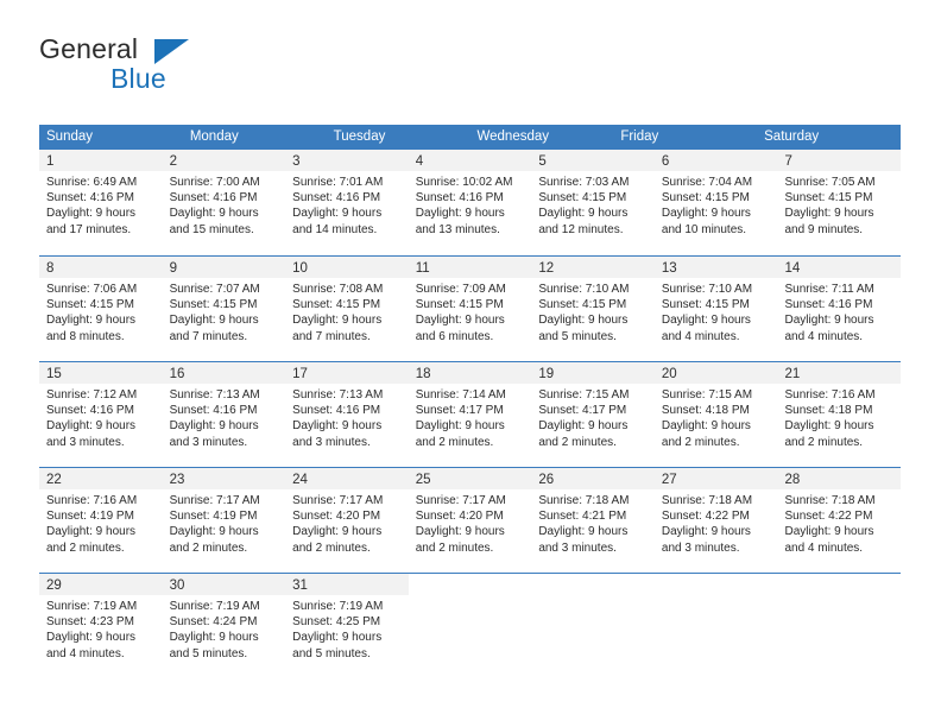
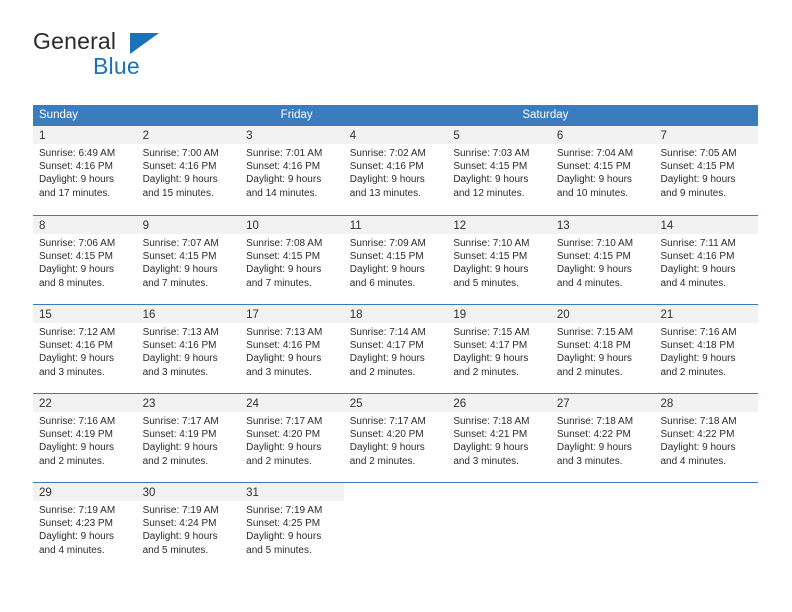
  General
  Blue
  Sunday
- Monday
- Tuesday
- Wednesday
  Friday
  Saturday
  1
  Sunrise: 6:49 AM
  Sunset: 4:16 PM
  Daylight: 9 hours
  and 17 minutes.
  2
  Sunrise: 7:00 AM
  Sunset: 4:16 PM
  Daylight: 9 hours
  and 15 minutes.
  3
  Sunrise: 7:01 AM
  Sunset: 4:16 PM
  Daylight: 9 hours
  and 14 minutes.
  4
- Sunrise: 10:02 AM
+ Sunrise: 7:02 AM
  Sunset: 4:16 PM
  Daylight: 9 hours
  and 13 minutes.
  5
  Sunrise: 7:03 AM
  Sunset: 4:15 PM
  Daylight: 9 hours
  and 12 minutes.
  6
  Sunrise: 7:04 AM
  Sunset: 4:15 PM
  Daylight: 9 hours
  and 10 minutes.
  7
  Sunrise: 7:05 AM
  Sunset: 4:15 PM
  Daylight: 9 hours
  and 9 minutes.
  8
  Sunrise: 7:06 AM
  Sunset: 4:15 PM
  Daylight: 9 hours
  and 8 minutes.
  9
  Sunrise: 7:07 AM
  Sunset: 4:15 PM
  Daylight: 9 hours
  and 7 minutes.
  10
  Sunrise: 7:08 AM
  Sunset: 4:15 PM
  Daylight: 9 hours
  and 7 minutes.
  11
  Sunrise: 7:09 AM
  Sunset: 4:15 PM
  Daylight: 9 hours
  and 6 minutes.
  12
  Sunrise: 7:10 AM
  Sunset: 4:15 PM
  Daylight: 9 hours
  and 5 minutes.
  13
  Sunrise: 7:10 AM
  Sunset: 4:15 PM
  Daylight: 9 hours
  and 4 minutes.
  14
  Sunrise: 7:11 AM
  Sunset: 4:16 PM
  Daylight: 9 hours
  and 4 minutes.
  15
  Sunrise: 7:12 AM
  Sunset: 4:16 PM
  Daylight: 9 hours
  and 3 minutes.
  16
  Sunrise: 7:13 AM
  Sunset: 4:16 PM
  Daylight: 9 hours
  and 3 minutes.
  17
  Sunrise: 7:13 AM
  Sunset: 4:16 PM
  Daylight: 9 hours
  and 3 minutes.
  18
  Sunrise: 7:14 AM
  Sunset: 4:17 PM
  Daylight: 9 hours
  and 2 minutes.
  19
  Sunrise: 7:15 AM
  Sunset: 4:17 PM
  Daylight: 9 hours
  and 2 minutes.
  20
  Sunrise: 7:15 AM
  Sunset: 4:18 PM
  Daylight: 9 hours
  and 2 minutes.
  21
  Sunrise: 7:16 AM
  Sunset: 4:18 PM
  Daylight: 9 hours
  and 2 minutes.
  22
  Sunrise: 7:16 AM
  Sunset: 4:19 PM
  Daylight: 9 hours
  and 2 minutes.
  23
  Sunrise: 7:17 AM
  Sunset: 4:19 PM
  Daylight: 9 hours
  and 2 minutes.
  24
  Sunrise: 7:17 AM
  Sunset: 4:20 PM
  Daylight: 9 hours
  and 2 minutes.
  25
  Sunrise: 7:17 AM
  Sunset: 4:20 PM
  Daylight: 9 hours
  and 2 minutes.
  26
  Sunrise: 7:18 AM
  Sunset: 4:21 PM
  Daylight: 9 hours
  and 3 minutes.
  27
  Sunrise: 7:18 AM
  Sunset: 4:22 PM
  Daylight: 9 hours
  and 3 minutes.
  28
  Sunrise: 7:18 AM
  Sunset: 4:22 PM
  Daylight: 9 hours
  and 4 minutes.
  29
  Sunrise: 7:19 AM
  Sunset: 4:23 PM
  Daylight: 9 hours
  and 4 minutes.
  30
  Sunrise: 7:19 AM
  Sunset: 4:24 PM
  Daylight: 9 hours
  and 5 minutes.
  31
  Sunrise: 7:19 AM
  Sunset: 4:25 PM
  Daylight: 9 hours
  and 5 minutes.
